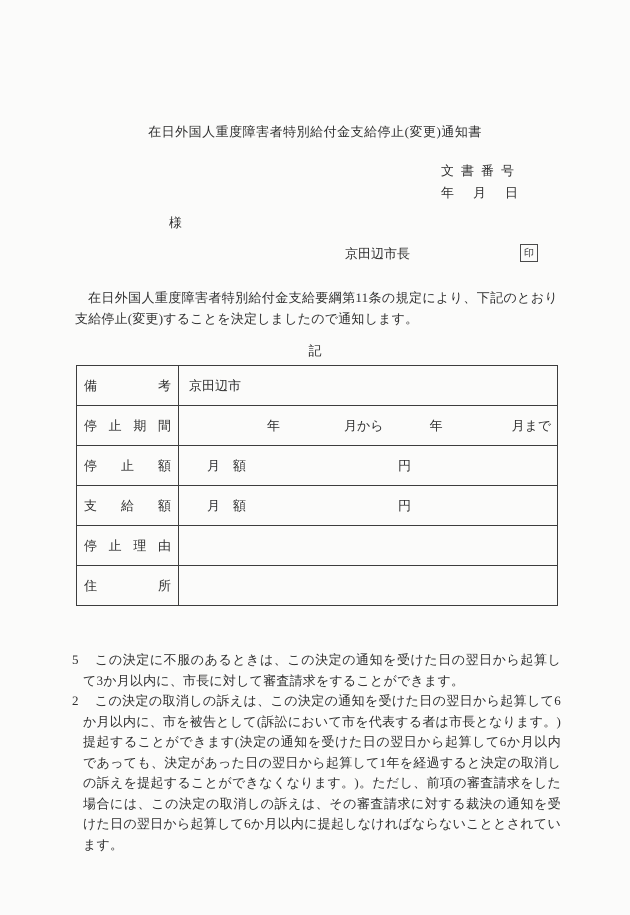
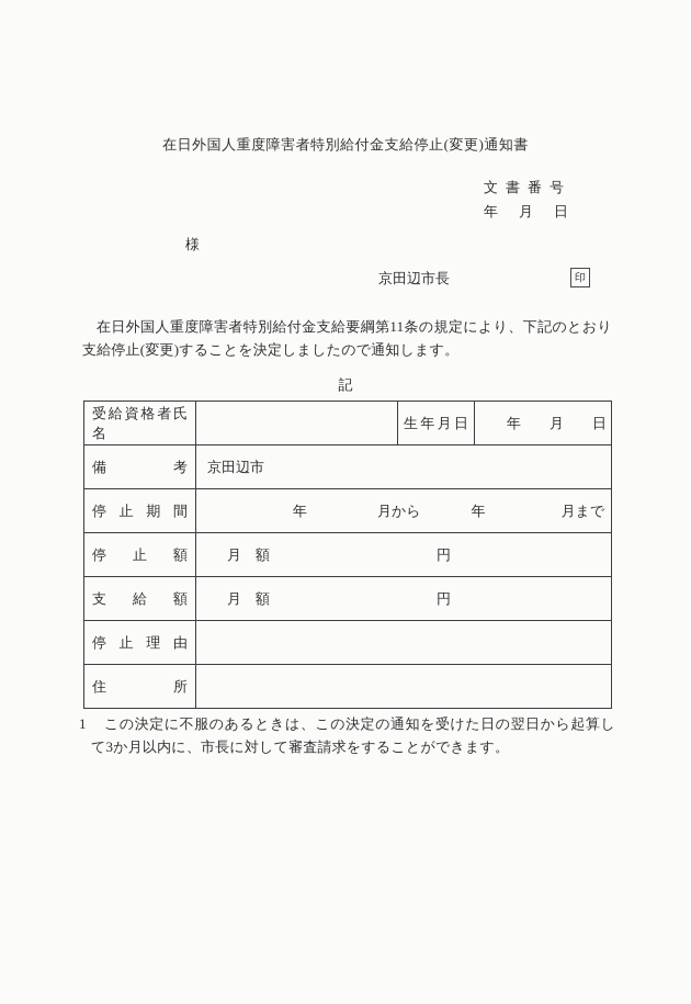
  在日外国人重度障害者特別給付金支給停止(変更)通知書
  文書番号
  年 月 日
  様
  京田辺市長
  印
  在日外国人重度障害者特別給付金支給要綱第11条の規定により、下記のとおり支給停止(変更)することを決定しましたので通知します。
  記
+ 受給資格者氏名		生年月日	年 月 日
  備考	京田辺市
  停止期間	年 月から 年 月まで
  停止額	月 額 円
  支給額	月 額 円
  停止理由
  住所
- 5 この決定に不服のあるときは、この決定の通知を受けた日の翌日から起算して3か月以内に、市長に対して審査請求をすることができます。
+ 1 この決定に不服のあるときは、この決定の通知を受けた日の翌日から起算して3か月以内に、市長に対して審査請求をすることができます。
- 2 この決定の取消しの訴えは、この決定の通知を受けた日の翌日から起算して6か月以内に、市を被告として(訴訟において市を代表する者は市長となります。)提起することができます(決定の通知を受けた日の翌日から起算して6か月以内であっても、決定があった日の翌日から起算して1年を経過すると決定の取消しの訴えを提起することができなくなります。)。ただし、前項の審査請求をした場合には、この決定の取消しの訴えは、その審査請求に対する裁決の通知を受けた日の翌日から起算して6か月以内に提起しなければならないこととされています。
